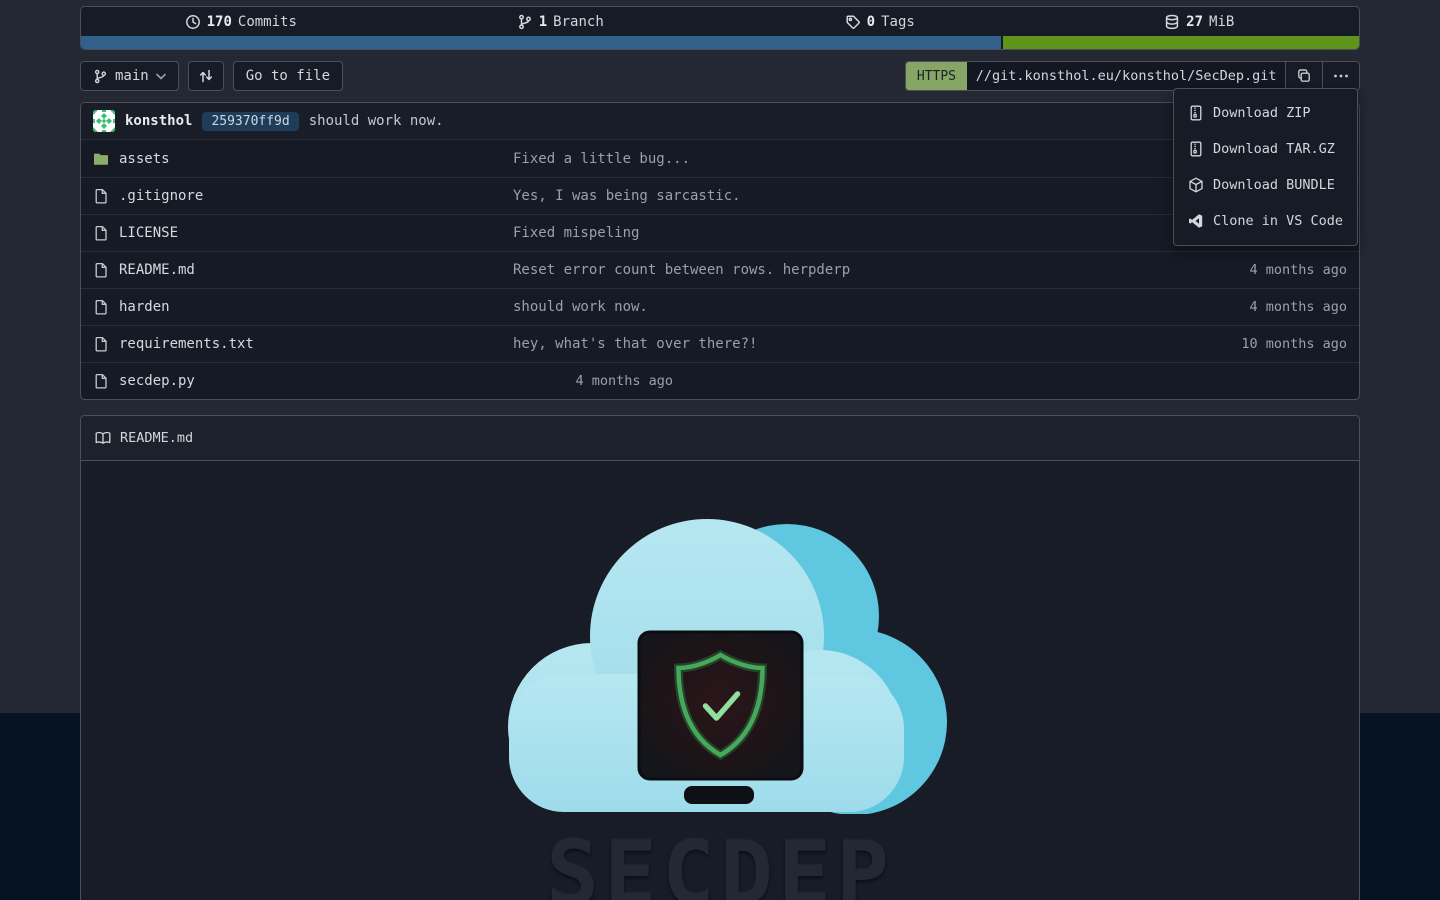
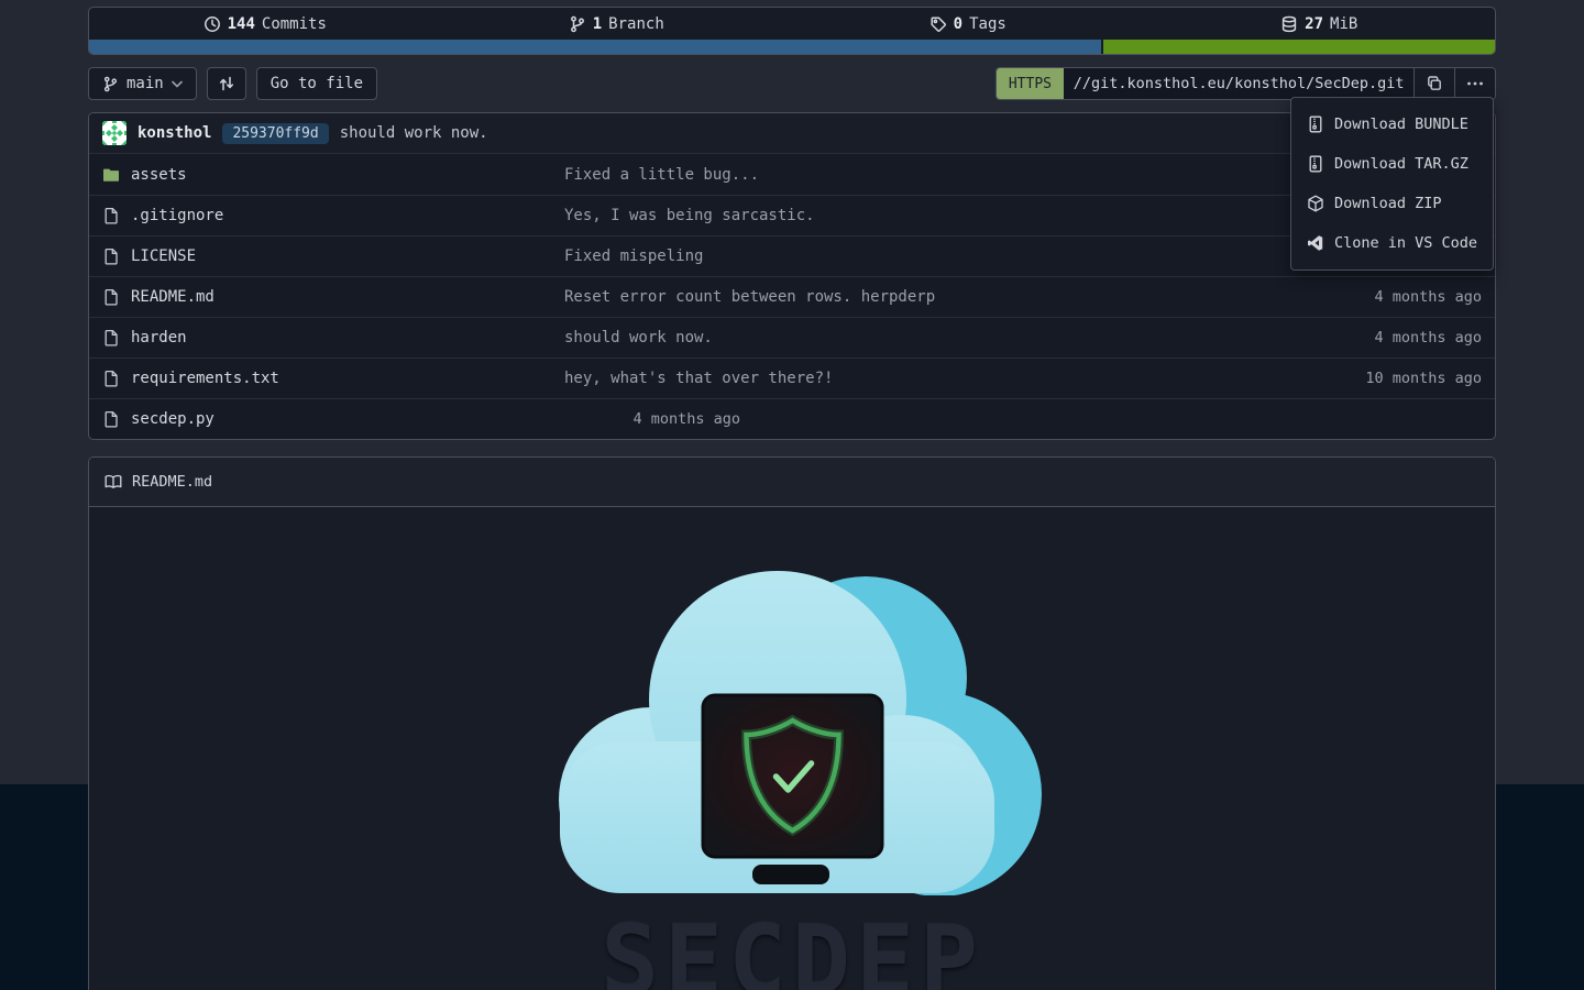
- 170
+ 144
  Commits
  1
  Branch
  0
  Tags
  27
  MiB
  main
  Go to file
  HTTPS
  https://git.konsthol.eu/konsthol/SecD
  konsthol
  259370ff9d
  should work now.
  assets
  Fixed a little bug...
  .gitignore
  Yes, I was being sarcastic.
  LICENSE
  Fixed mispeling
  README.md
  Reset error count between rows. herpderp
  4 months ago
  harden
  should work now.
  4 months ago
  requirements.txt
  hey, what's that over there?!
  10 months ago
  secdep.py
  4 months ago
  README.md
  SECDEP
- Download ZIP
+ Download BUNDLE
  Download TAR.GZ
- Download BUNDLE
+ Download ZIP
  Clone in VS Code
